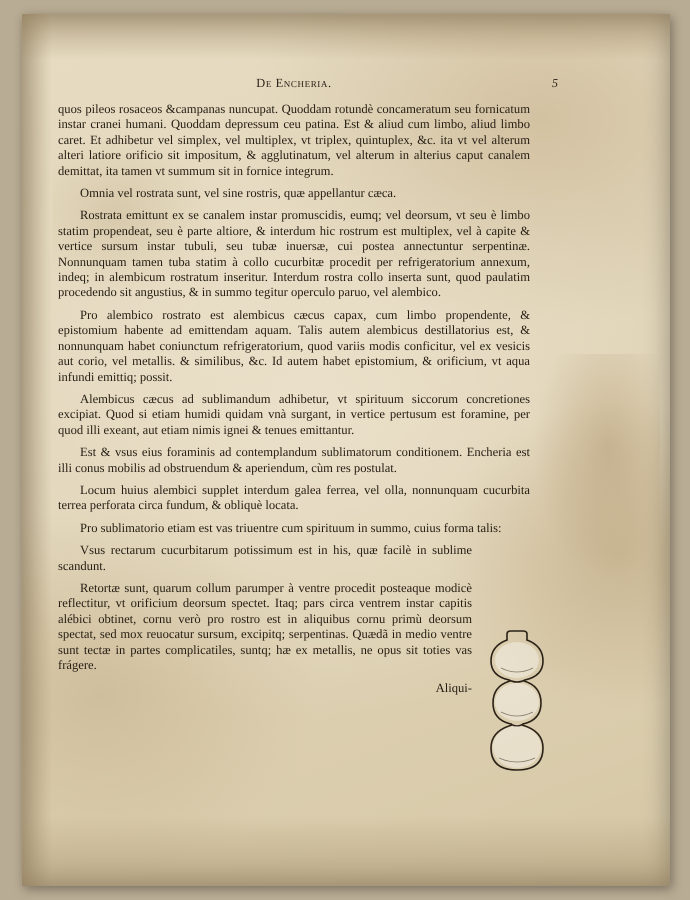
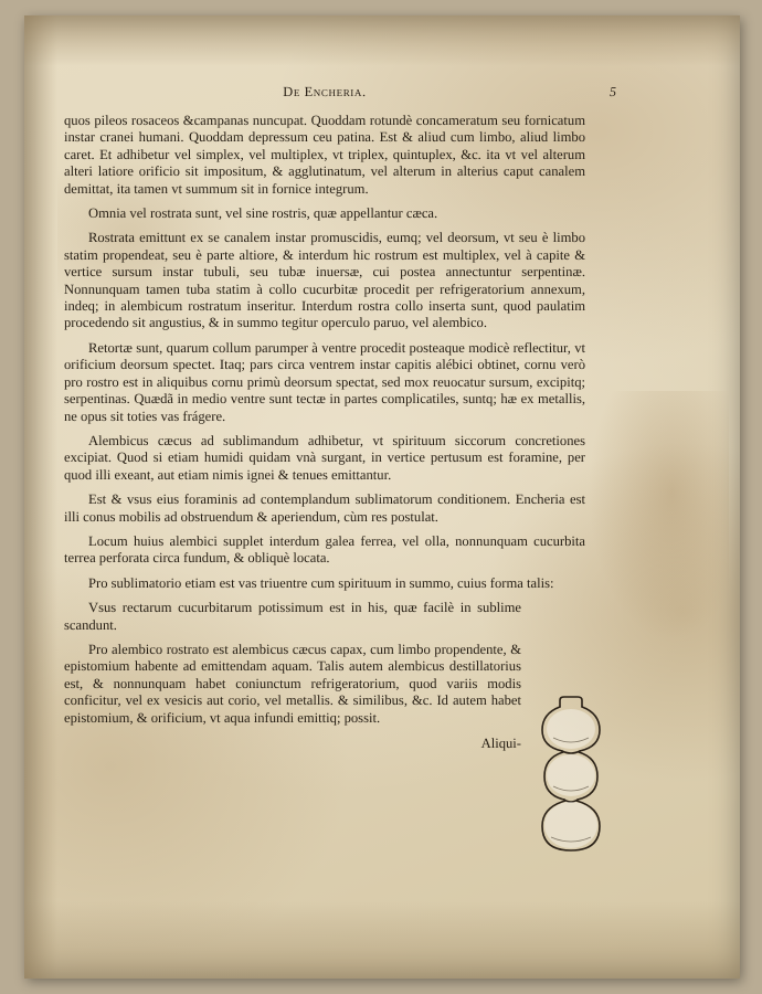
  De Encheria.
  5
  quos pileos rosaceos &campanas nuncupat. Quoddam rotundè concameratum seu fornicatum instar cranei humani. Quoddam depressum ceu patina. Est & aliud cum limbo, aliud limbo caret. Et adhibetur vel simplex, vel multiplex, vt triplex, quintuplex, &c. ita vt vel alterum alteri latiore orificio sit impositum, & agglutinatum, vel alterum in alterius caput canalem demittat, ita tamen vt summum sit in fornice integrum.
  Omnia vel rostrata sunt, vel sine rostris, quæ appellantur cæca.
  Rostrata emittunt ex se canalem instar promuscidis, eumq; vel deorsum, vt seu è limbo statim propendeat, seu è parte altiore, & interdum hic rostrum est multiplex, vel à capite & vertice sursum instar tubuli, seu tubæ inuersæ, cui postea annectuntur serpentinæ. Nonnunquam tamen tuba statim à collo cucurbitæ procedit per refrigeratorium annexum, indeq; in alembicum rostratum inseritur. Interdum rostra collo inserta sunt, quod paulatim procedendo sit angustius, & in summo tegitur operculo paruo, vel alembico.
- Pro alembico rostrato est alembicus cæcus capax, cum limbo propendente, & epistomium habente ad emittendam aquam. Talis autem alembicus destillatorius est, & nonnunquam habet coniunctum refrigeratorium, quod variis modis conficitur, vel ex vesicis aut corio, vel metallis. & similibus, &c. Id autem habet epistomium, & orificium, vt aqua infundi emittiq; possit.
+ Retortæ sunt, quarum collum parumper à ventre procedit posteaque modicè reflectitur, vt orificium deorsum spectet. Itaq; pars circa ventrem instar capitis alébici obtinet, cornu verò pro rostro est in aliquibus cornu primù deorsum spectat, sed mox reuocatur sursum, excipitq; serpentinas. Quædã in medio ventre sunt tectæ in partes complicatiles, suntq; hæ ex metallis, ne opus sit toties vas frágere.
  Alembicus cæcus ad sublimandum adhibetur, vt spirituum siccorum concretiones excipiat. Quod si etiam humidi quidam vnà surgant, in vertice pertusum est foramine, per quod illi exeant, aut etiam nimis ignei & tenues emittantur.
  Est & vsus eius foraminis ad contemplandum sublimatorum conditionem. Encheria est illi conus mobilis ad obstruendum & aperiendum, cùm res postulat.
  Locum huius alembici supplet interdum galea ferrea, vel olla, nonnunquam cucurbita terrea perforata circa fundum, & obliquè locata.
  Pro sublimatorio etiam est vas triuentre cum spirituum in summo, cuius forma talis:
  Vsus rectarum cucurbitarum potissimum est in his, quæ facilè in sublime scandunt.
- Retortæ sunt, quarum collum parumper à ventre procedit posteaque modicè reflectitur, vt orificium deorsum spectet. Itaq; pars circa ventrem instar capitis alébici obtinet, cornu verò pro rostro est in aliquibus cornu primù deorsum spectat, sed mox reuocatur sursum, excipitq; serpentinas. Quædã in medio ventre sunt tectæ in partes complicatiles, suntq; hæ ex metallis, ne opus sit toties vas frágere.
+ Pro alembico rostrato est alembicus cæcus capax, cum limbo propendente, & epistomium habente ad emittendam aquam. Talis autem alembicus destillatorius est, & nonnunquam habet coniunctum refrigeratorium, quod variis modis conficitur, vel ex vesicis aut corio, vel metallis. & similibus, &c. Id autem habet epistomium, & orificium, vt aqua infundi emittiq; possit.
  Aliqui-
